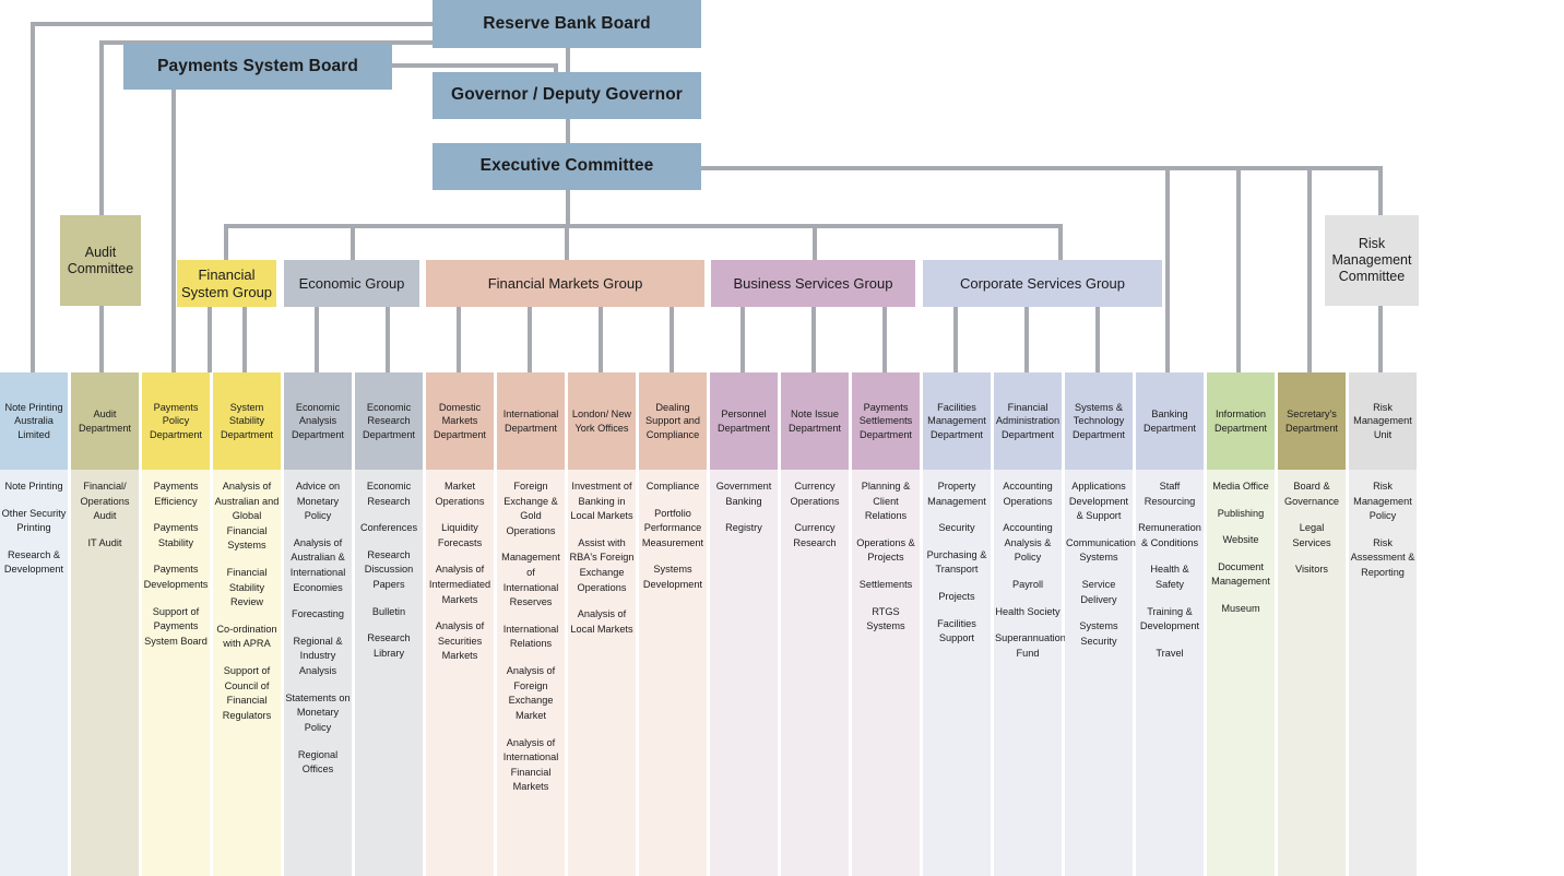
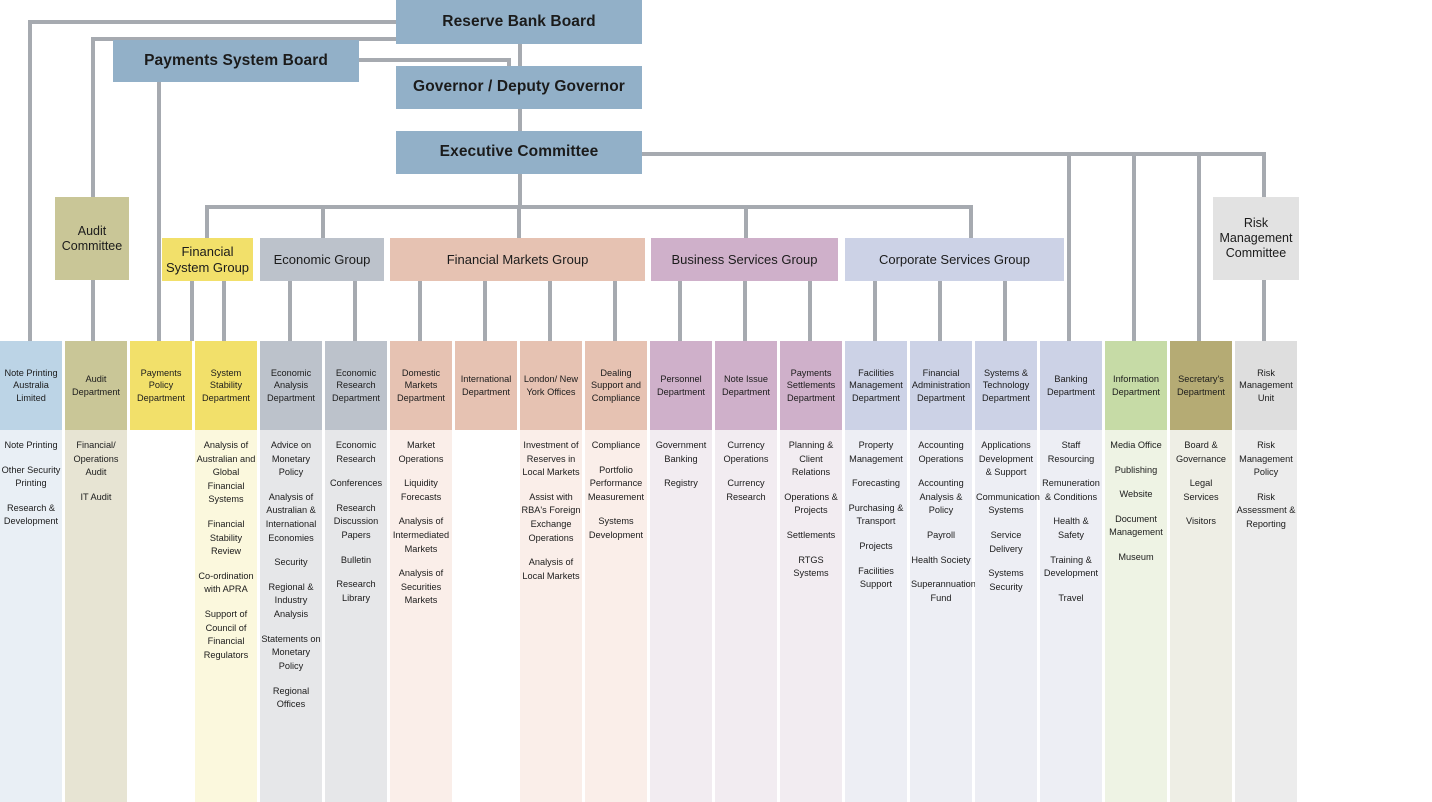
  Reserve Bank Board
  Payments System Board
  Governor / Deputy Governor
  Executive Committee
  Audit Committee
  Risk Management Committee
  Financial System Group
  Economic Group
  Financial Markets Group
  Business Services Group
  Corporate Services Group
  Note Printing Australia Limited
  Note Printing
  Other Security Printing
  Research & Development
  Audit Department
  Financial/ Operations Audit
  IT Audit
  Payments Policy Department
- Payments Efficiency
- Payments Stability
- Payments Developments
- Support of Payments System Board
  System Stability Department
  Analysis of Australian and Global Financial Systems
  Financial Stability Review
  Co-ordination with APRA
  Support of Council of Financial Regulators
  Economic Analysis Department
  Advice on Monetary Policy
  Analysis of Australian & International Economies
- Forecasting
+ Security
  Regional & Industry Analysis
  Statements on Monetary Policy
  Regional Offices
  Economic Research Department
  Economic Research
  Conferences
  Research Discussion Papers
  Bulletin
  Research Library
  Domestic Markets Department
  Market Operations
  Liquidity Forecasts
  Analysis of Intermediated Markets
  Analysis of Securities Markets
  International Department
- Foreign Exchange & Gold Operations
- Management of International Reserves
- International Relations
- Analysis of Foreign Exchange Market
- Analysis of International Financial Markets
  London/ New York Offices
- Investment of Banking in Local Markets
+ Investment of Reserves in Local Markets
  Assist with RBA's Foreign Exchange Operations
  Analysis of Local Markets
  Dealing Support and Compliance
  Compliance
  Portfolio Performance Measurement
  Systems Development
  Personnel Department
  Government Banking
  Registry
  Note Issue Department
  Currency Operations
  Currency Research
  Payments Settlements Department
  Planning & Client Relations
  Operations & Projects
  Settlements
  RTGS Systems
  Facilities Management Department
  Property Management
- Security
+ Forecasting
  Purchasing & Transport
  Projects
  Facilities Support
  Financial Administration Department
  Accounting Operations
  Accounting Analysis & Policy
  Payroll
  Health Society
  Superannuation Fund
  Systems & Technology Department
  Applications Development & Support
  Communication Systems
  Service Delivery
  Systems Security
  Banking Department
  Staff Resourcing
  Remuneration & Conditions
  Health & Safety
  Training & Development
  Travel
  Information Department
  Media Office
  Publishing
  Website
  Document Management
  Museum
  Secretary's Department
  Board & Governance
  Legal Services
  Visitors
  Risk Management Unit
  Risk Management Policy
  Risk Assessment & Reporting
